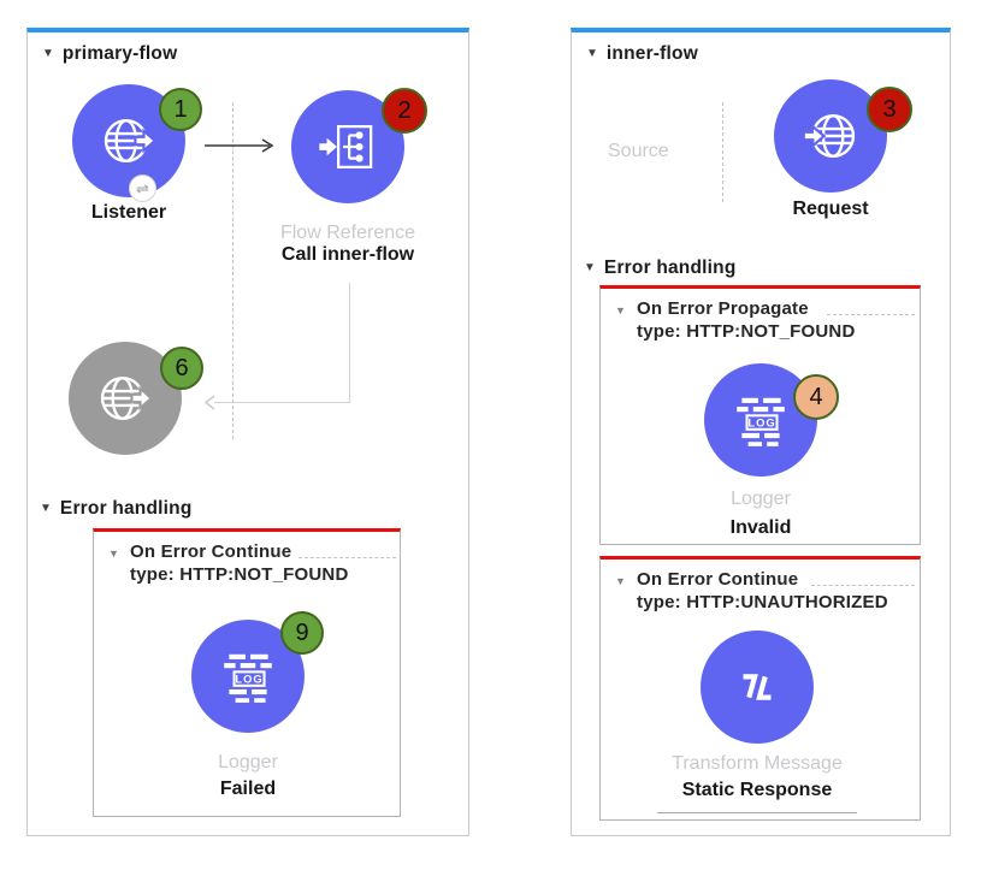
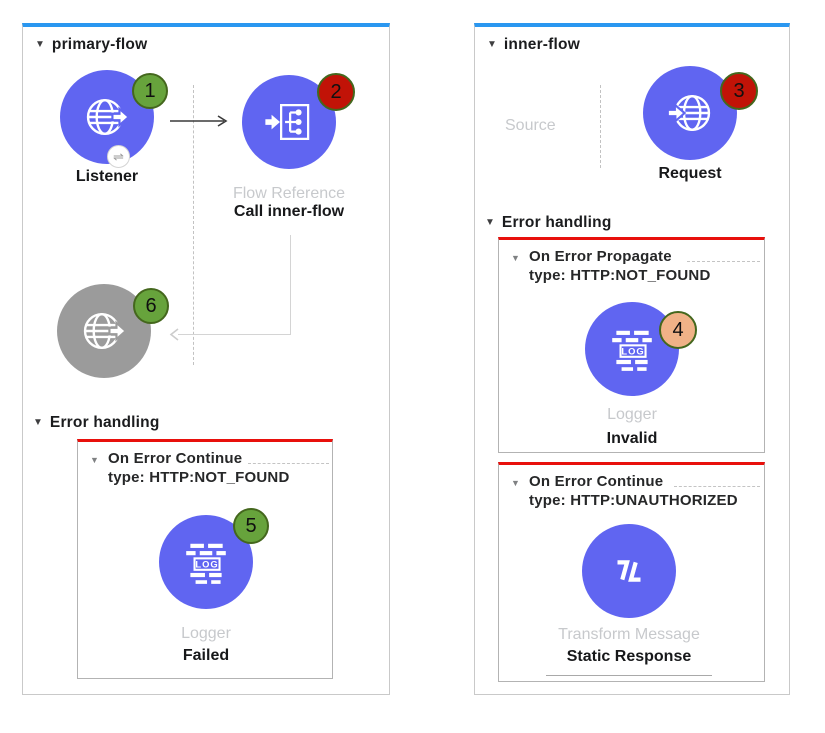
  ▼
  primary-flow
  1
  ⇌
  Listener
  2
  Flow Reference
  Call inner-flow
  6
  ▼
  Error handling
  ▼
  On Error Continue
  type: HTTP:NOT_FOUND
  LOG
- 9
+ 5
  Logger
  Failed
  ▼
  inner-flow
  Source
  3
  Request
  ▼
  Error handling
  ▼
  On Error Propagate
  type: HTTP:NOT_FOUND
  LOG
  4
  Logger
  Invalid
  ▼
  On Error Continue
  type: HTTP:UNAUTHORIZED
  Transform Message
  Static Response
